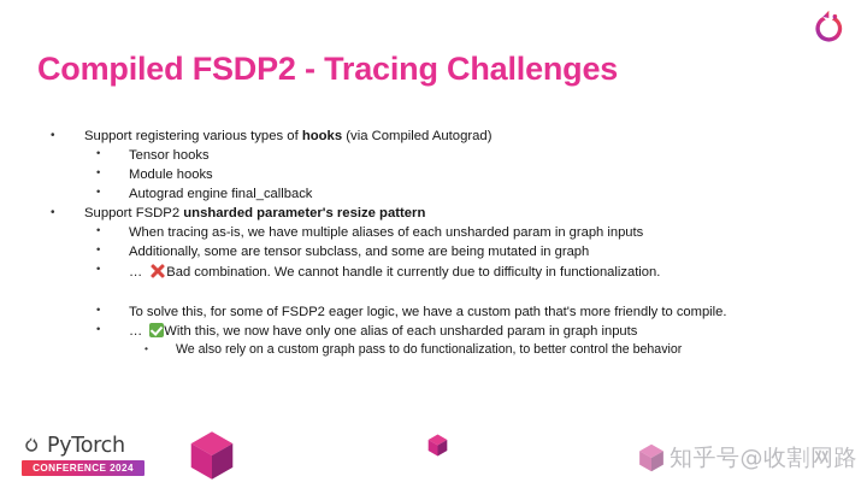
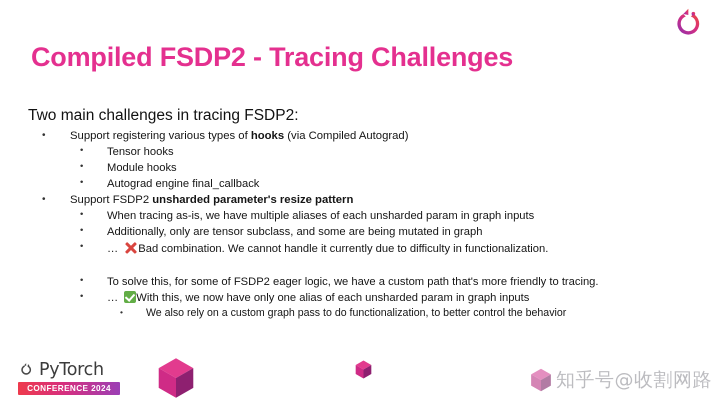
  Compiled FSDP2 - Tracing Challenges
+ Two main challenges in tracing FSDP2:
  •
  Support registering various types of hooks (via Compiled Autograd)
  •
  Tensor hooks
  •
  Module hooks
  •
  Autograd engine final_callback
  •
  Support FSDP2 unsharded parameter's resize pattern
  •
  When tracing as-is, we have multiple aliases of each unsharded param in graph inputs
  •
- Additionally, some are tensor subclass, and some are being mutated in graph
+ Additionally, only are tensor subclass, and some are being mutated in graph
  •
  … Bad combination. We cannot handle it currently due to difficulty in functionalization.
  •
- To solve this, for some of FSDP2 eager logic, we have a custom path that's more friendly to compile.
+ To solve this, for some of FSDP2 eager logic, we have a custom path that's more friendly to tracing.
  •
  … With this, we now have only one alias of each unsharded param in graph inputs
  •
  We also rely on a custom graph pass to do functionalization, to better control the behavior
  PyTorch
  CONFERENCE 2024
  知乎号@收割网路
